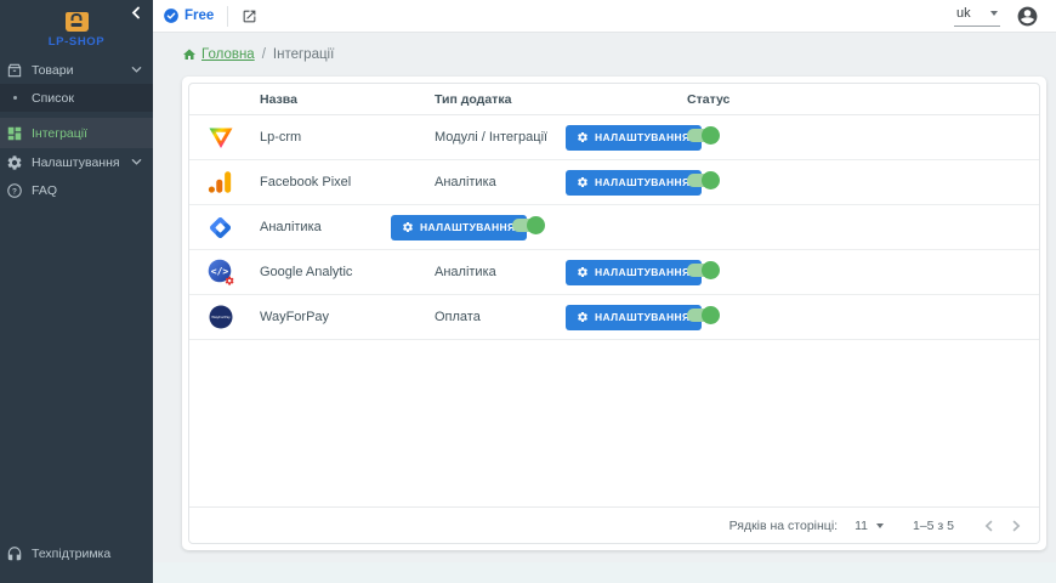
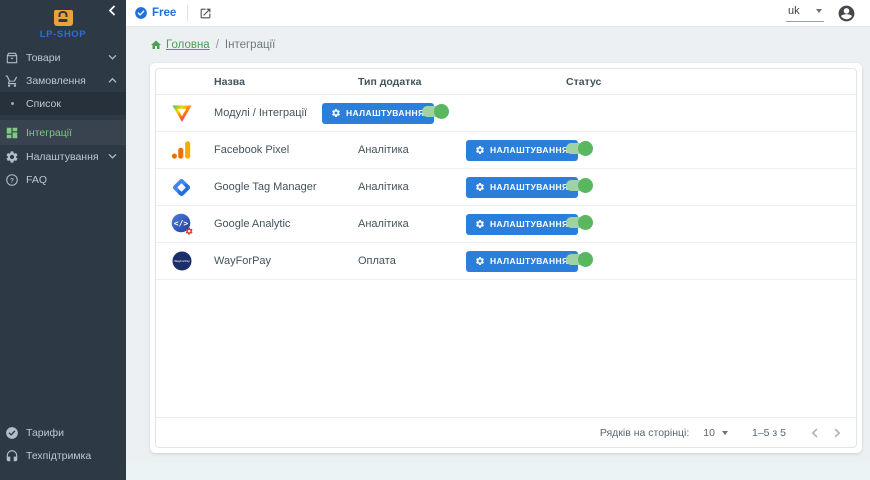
  LP-SHOP
  Товари
+ Замовлення
  Список
  Інтеграції
  Налаштування
  FAQ
+ Тарифи
  Техпідтримка
  Free
  uk
  Головна
  /
  Інтеграції
  Назва
  Тип додатка
  Статус
- Lp-crm
  Модулі / Інтеграції
  НАЛАШТУВАНН
  Facebook Pixel
  Аналітика
  НАЛАШТУВАНН
+ Google Tag Manager
  Аналітика
  НАЛАШТУВАНН
  </>
  Google Analytic
  Аналітика
  НАЛАШТУВАНН
  WayForPay
  Оплата
  НАЛАШТУВАНН
  Рядків на сторінці:
- 11
+ 10
  1–5 з 5
